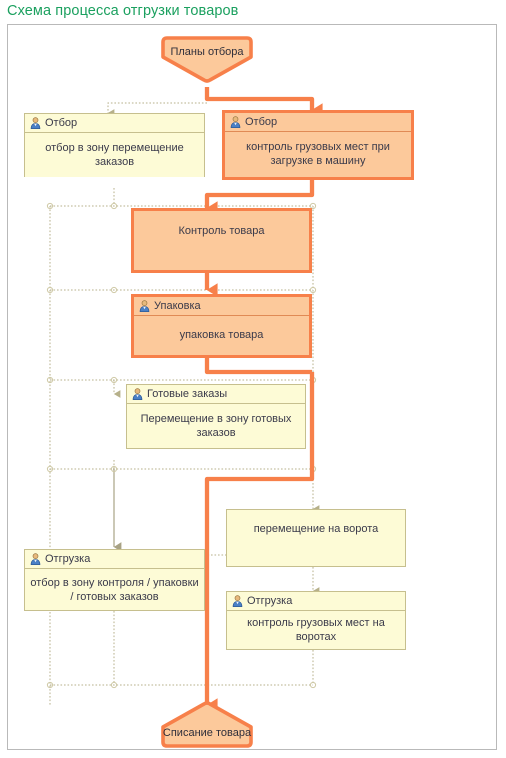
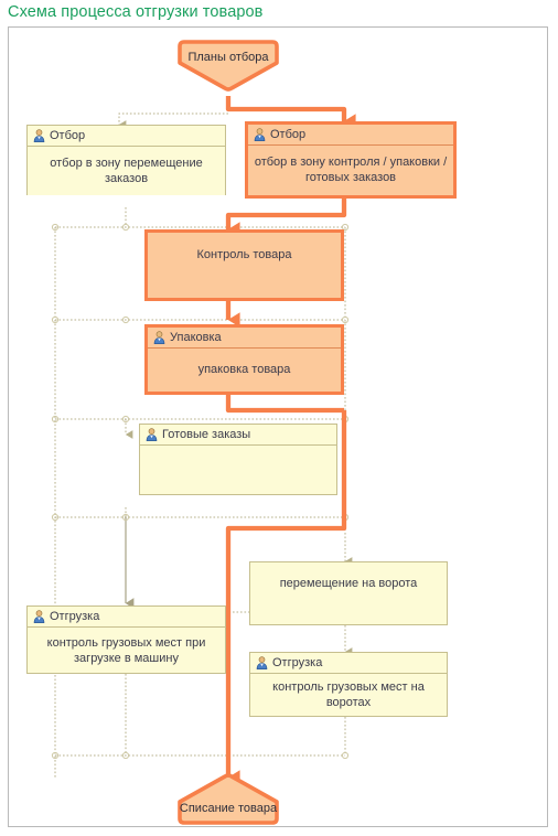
  Схема процесса отгрузки товаров
  Планы отбора
  Отбор
  отбор в зону перемещение заказов
  Отбор
- контроль грузовых мест при загрузке в машину
+ отбор в зону контроля / упаковки / готовых заказов
  Контроль товара
  Упаковка
  упаковка товара
  Готовые заказы
- Перемещение в зону готовых заказов
  перемещение на ворота
  Отгрузка
- отбор в зону контроля / упаковки / готовых заказов
+ контроль грузовых мест при загрузке в машину
  Отгрузка
  контроль грузовых мест на воротах
  Списание товара
